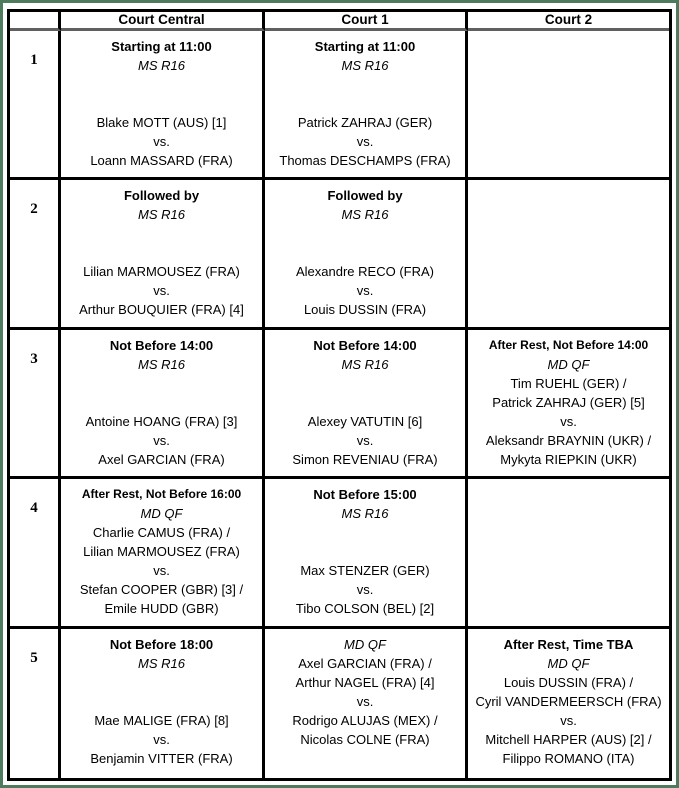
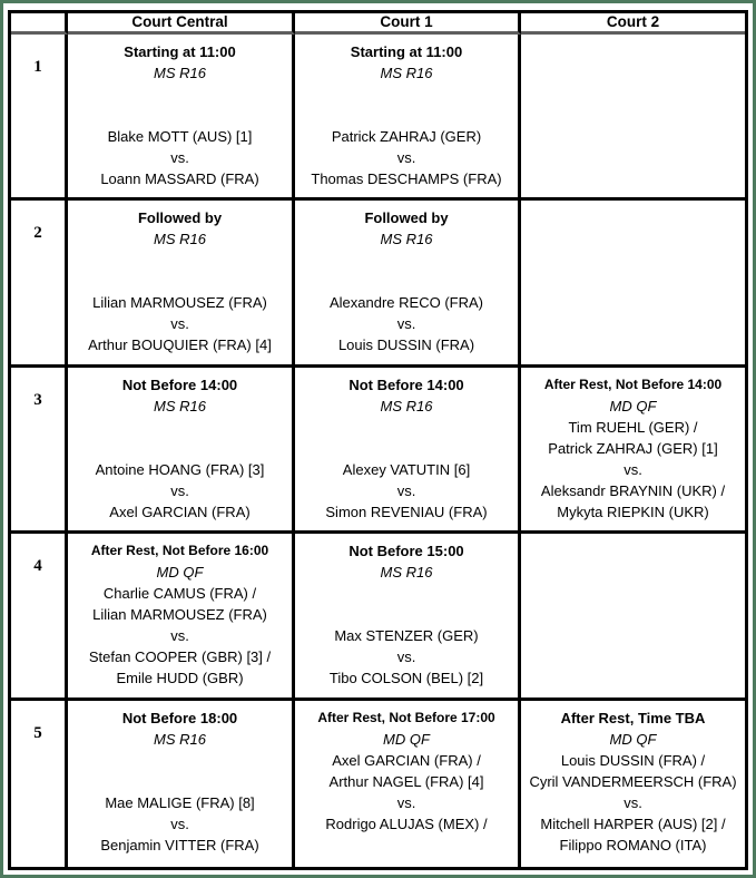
  Court Central
  Court 1
  Court 2
  1
  Starting at 11:00
  MS R16
  Blake MOTT (AUS) [1]
  vs.
  Loann MASSARD (FRA)
  Starting at 11:00
  MS R16
  Patrick ZAHRAJ (GER)
  vs.
  Thomas DESCHAMPS (FRA)
  2
  Followed by
  MS R16
  Lilian MARMOUSEZ (FRA)
  vs.
  Arthur BOUQUIER (FRA) [4]
  Followed by
  MS R16
  Alexandre RECO (FRA)
  vs.
  Louis DUSSIN (FRA)
  3
  Not Before 14:00
  MS R16
  Antoine HOANG (FRA) [3]
  vs.
  Axel GARCIAN (FRA)
  Not Before 14:00
  MS R16
  Alexey VATUTIN [6]
  vs.
  Simon REVENIAU (FRA)
  After Rest, Not Before 14:00
  MD QF
  Tim RUEHL (GER) /
- Patrick ZAHRAJ (GER) [5]
+ Patrick ZAHRAJ (GER) [1]
  vs.
  Aleksandr BRAYNIN (UKR) /
  Mykyta RIEPKIN (UKR)
  4
  After Rest, Not Before 16:00
  MD QF
  Charlie CAMUS (FRA) /
  Lilian MARMOUSEZ (FRA)
  vs.
  Stefan COOPER (GBR) [3] /
  Emile HUDD (GBR)
  Not Before 15:00
  MS R16
  Max STENZER (GER)
  vs.
  Tibo COLSON (BEL) [2]
  5
  Not Before 18:00
  MS R16
  Mae MALIGE (FRA) [8]
  vs.
  Benjamin VITTER (FRA)
+ After Rest, Not Before 17:00
  MD QF
  Axel GARCIAN (FRA) /
  Arthur NAGEL (FRA) [4]
  vs.
  Rodrigo ALUJAS (MEX) /
- Nicolas COLNE (FRA)
  After Rest, Time TBA
  MD QF
  Louis DUSSIN (FRA) /
  Cyril VANDERMEERSCH (FRA)
  vs.
  Mitchell HARPER (AUS) [2] /
  Filippo ROMANO (ITA)
